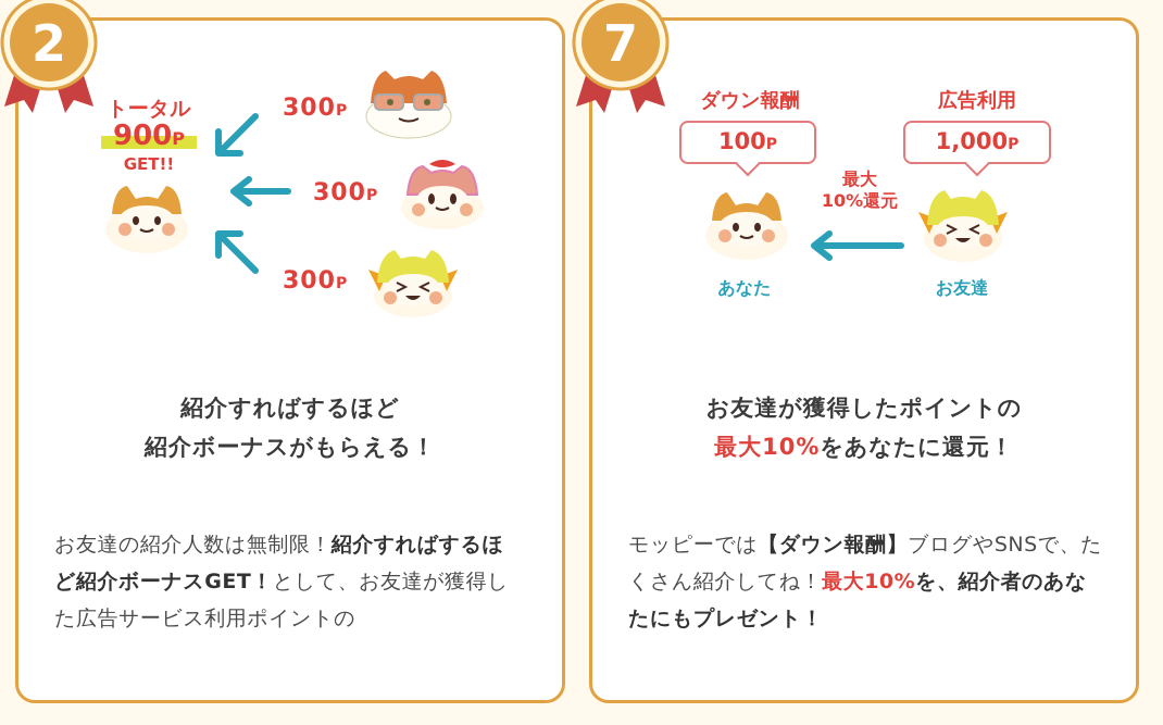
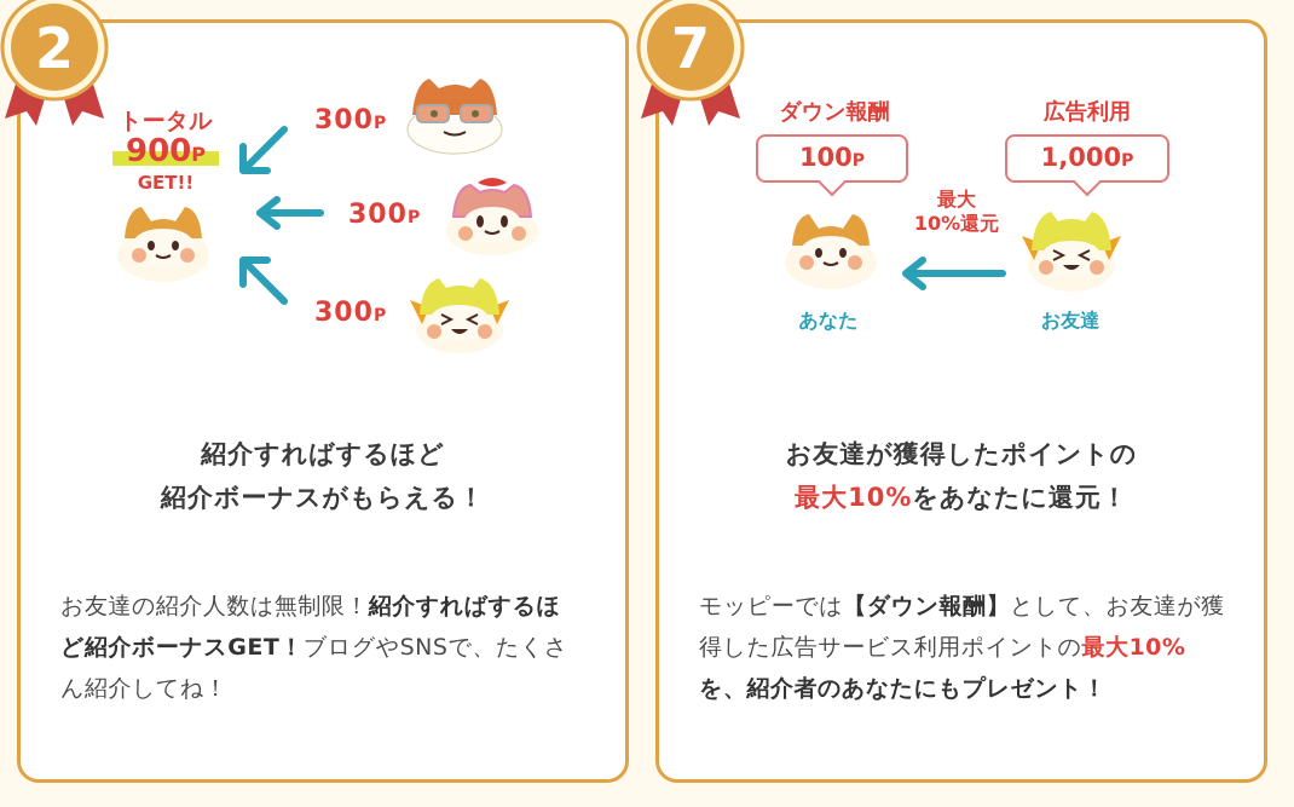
  トータル
  900P
  GET!!
  300P
  300P
  300P
  紹介すればするほど
  紹介ボーナスがもらえる！
- お友達の紹介人数は無制限！紹介すればするほど紹介ボーナスGET！として、お友達が獲得した広告サービス利用ポイントの
+ お友達の紹介人数は無制限！紹介すればするほど紹介ボーナスGET！ブログやSNSで、たくさん紹介してね！
  ダウン報酬
  100P
  広告利用
  1,000P
  最大
  10%還元
  あなた
  お友達
  お友達が獲得したポイントの
  最大10%をあなたに還元！
- モッピーでは【ダウン報酬】ブログやSNSで、たくさん紹介してね！最大10%を、紹介者のあなたにもプレゼント！
+ モッピーでは【ダウン報酬】として、お友達が獲得した広告サービス利用ポイントの最大10%を、紹介者のあなたにもプレゼント！
  2
  7
